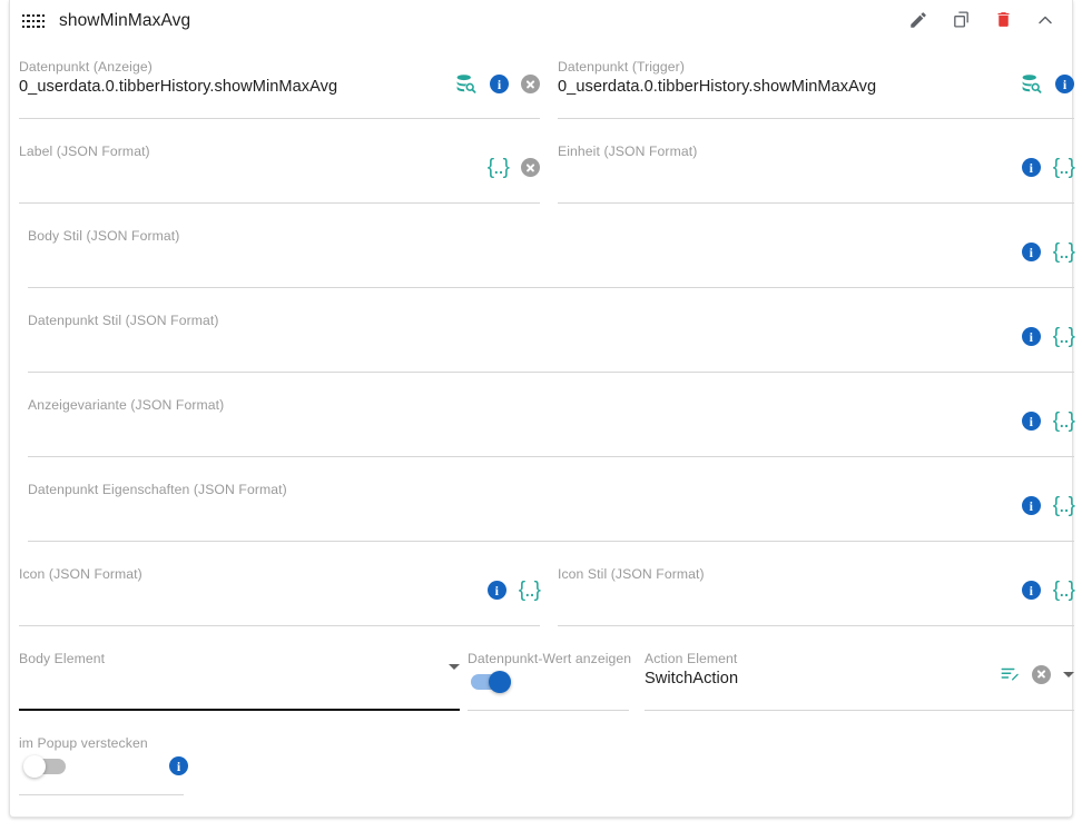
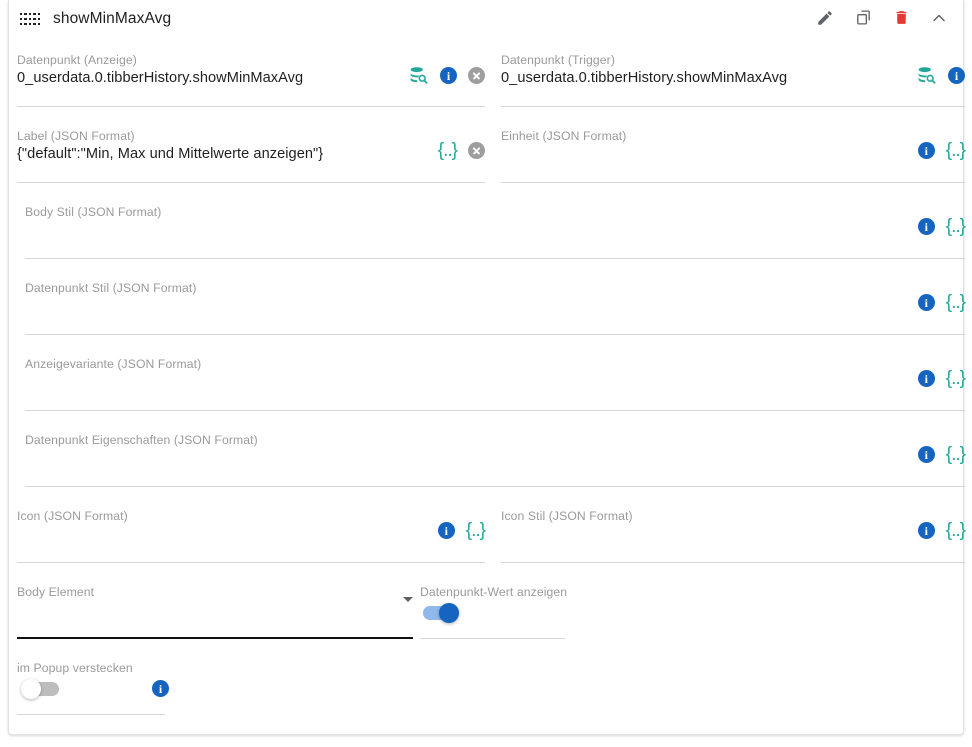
  showMinMaxAvg
  Datenpunkt (Anzeige)
  0_userdata.0.tibberHistory.showMinMaxAvg
  i
  Datenpunkt (Trigger)
  0_userdata.0.tibberHistory.showMinMaxAvg
  i
  Label (JSON Format)
+ {"default":"Min, Max und Mittelwerte anzeigen"}
  {..}
  Einheit (JSON Format)
  i
  {..}
  Body Stil (JSON Format)
  i
  {..}
  Datenpunkt Stil (JSON Format)
  i
  {..}
  Anzeigevariante (JSON Format)
  i
  {..}
  Datenpunkt Eigenschaften (JSON Format)
  i
  {..}
  Icon (JSON Format)
  i
  {..}
  Icon Stil (JSON Format)
  i
  {..}
  Body Element
  Datenpunkt-Wert anzeigen
- Action Element
- SwitchAction
  im Popup verstecken
  i
